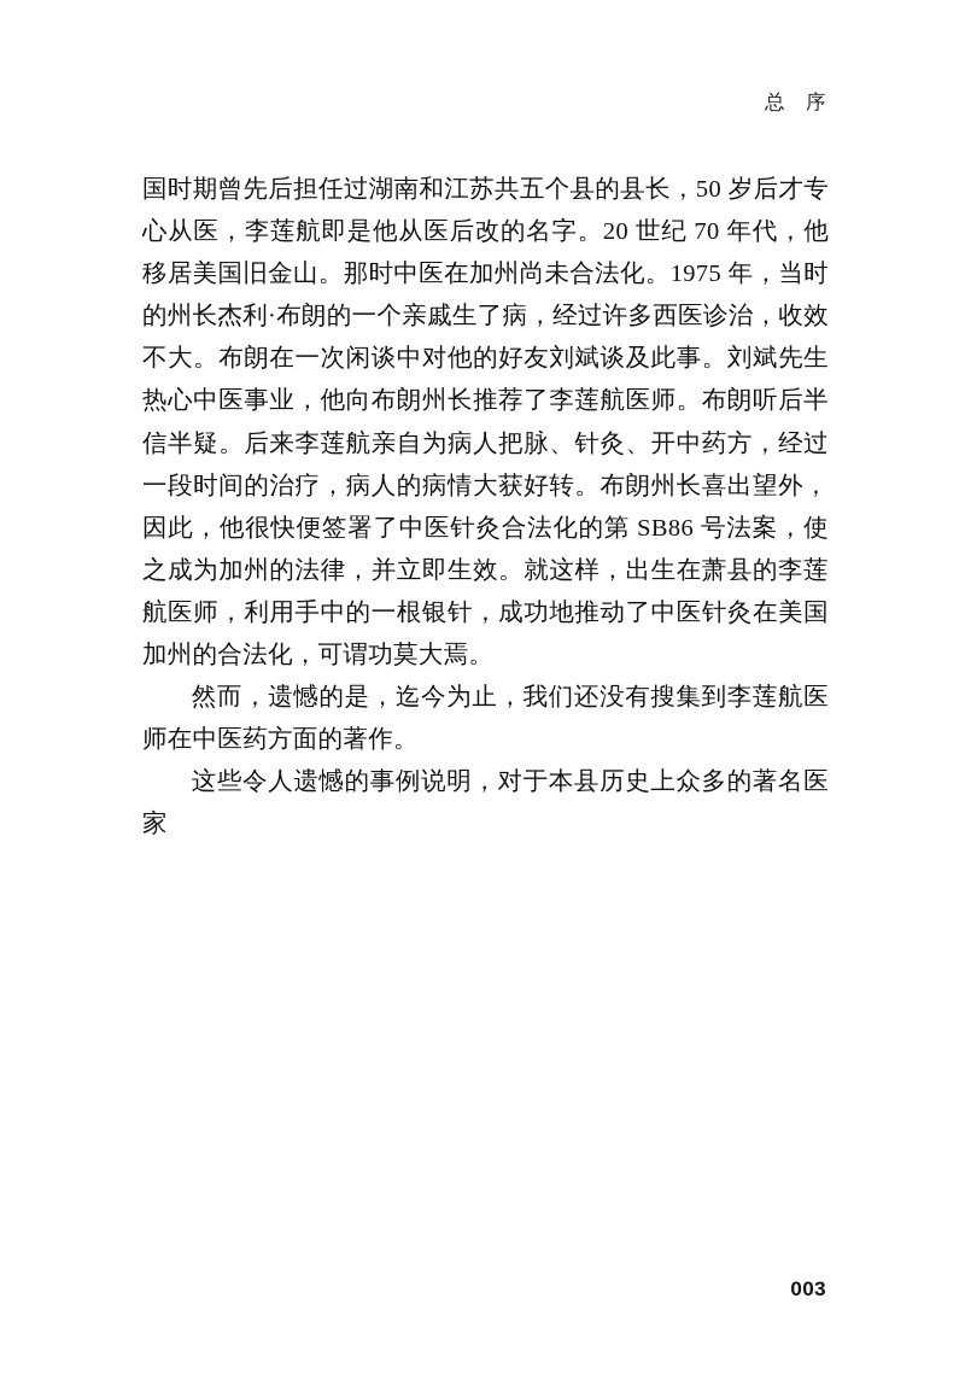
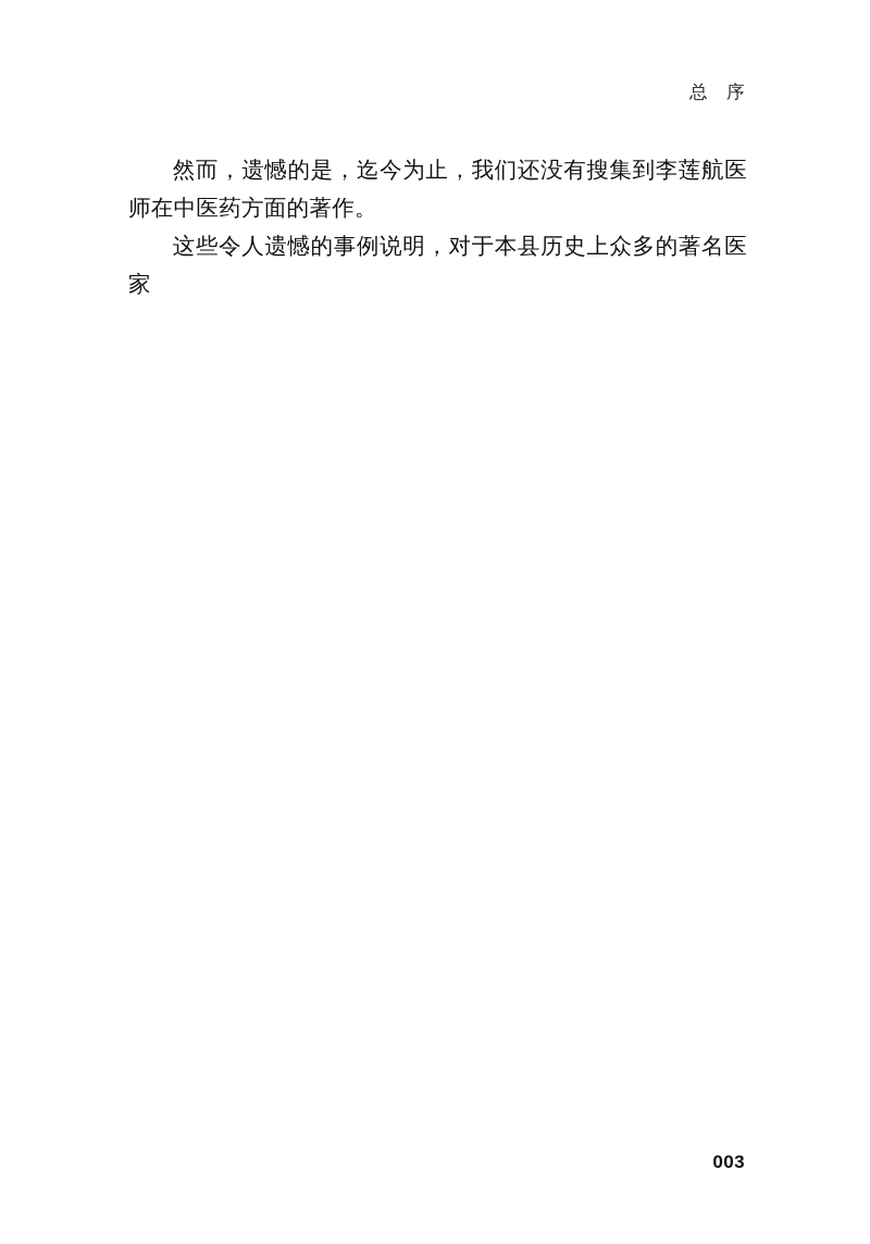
  总 序
- 国时期曾先后担任过湖南和江苏共五个县的县长，50 岁后才专心从医，李莲航即是他从医后改的名字。20 世纪 70 年代，他移居美国旧金山。那时中医在加州尚未合法化。1975 年，当时的州长杰利·布朗的一个亲戚生了病，经过许多西医诊治，收效不大。布朗在一次闲谈中对他的好友刘斌谈及此事。刘斌先生热心中医事业，他向布朗州长推荐了李莲航医师。布朗听后半信半疑。后来李莲航亲自为病人把脉、针灸、开中药方，经过一段时间的治疗，病人的病情大获好转。布朗州长喜出望外，因此，他很快便签署了中医针灸合法化的第 SB86 号法案，使之成为加州的法律，并立即生效。就这样，出生在萧县的李莲航医师，利用手中的一根银针，成功地推动了中医针灸在美国加州的合法化，可谓功莫大焉。
  然而，遗憾的是，迄今为止，我们还没有搜集到李莲航医师在中医药方面的著作。
  这些令人遗憾的事例说明，对于本县历史上众多的著名医家
  003
